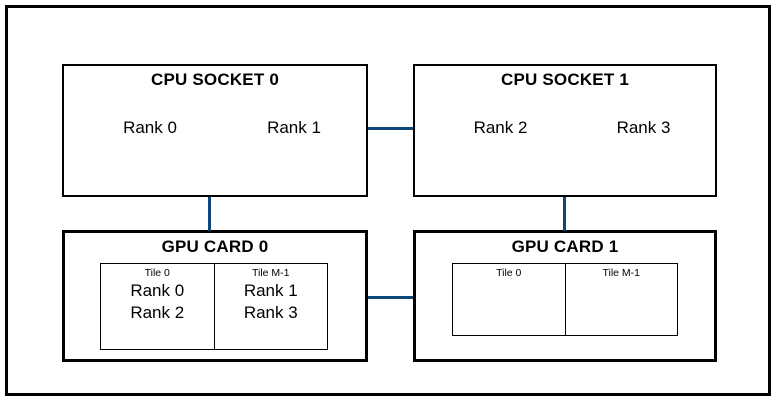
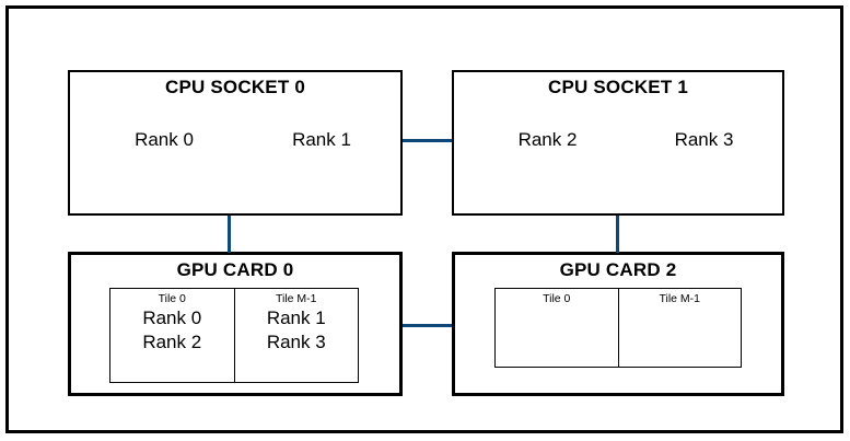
  CPU SOCKET 0
  Rank 0
  Rank 1
  CPU SOCKET 1
  Rank 2
  Rank 3
  GPU CARD 0
  Tile 0
  Rank 0
  Rank 2
  Tile M-1
  Rank 1
  Rank 3
- GPU CARD 1
+ GPU CARD 2
  Tile 0
  Tile M-1
